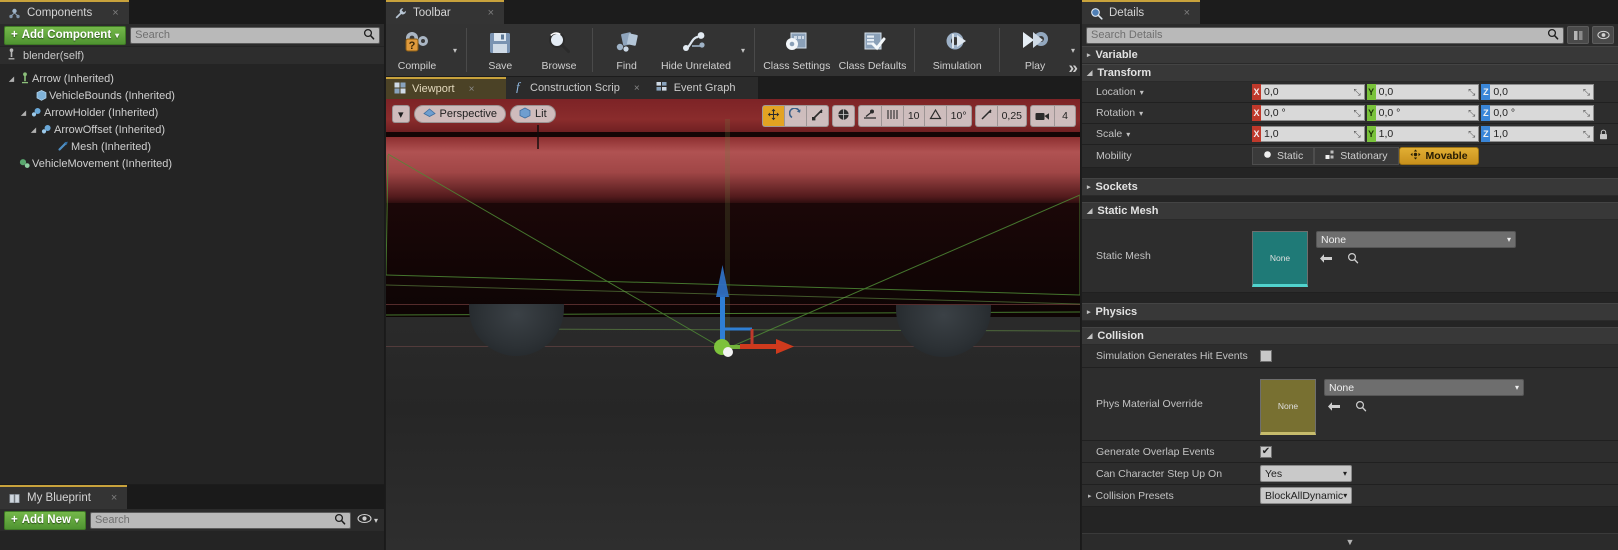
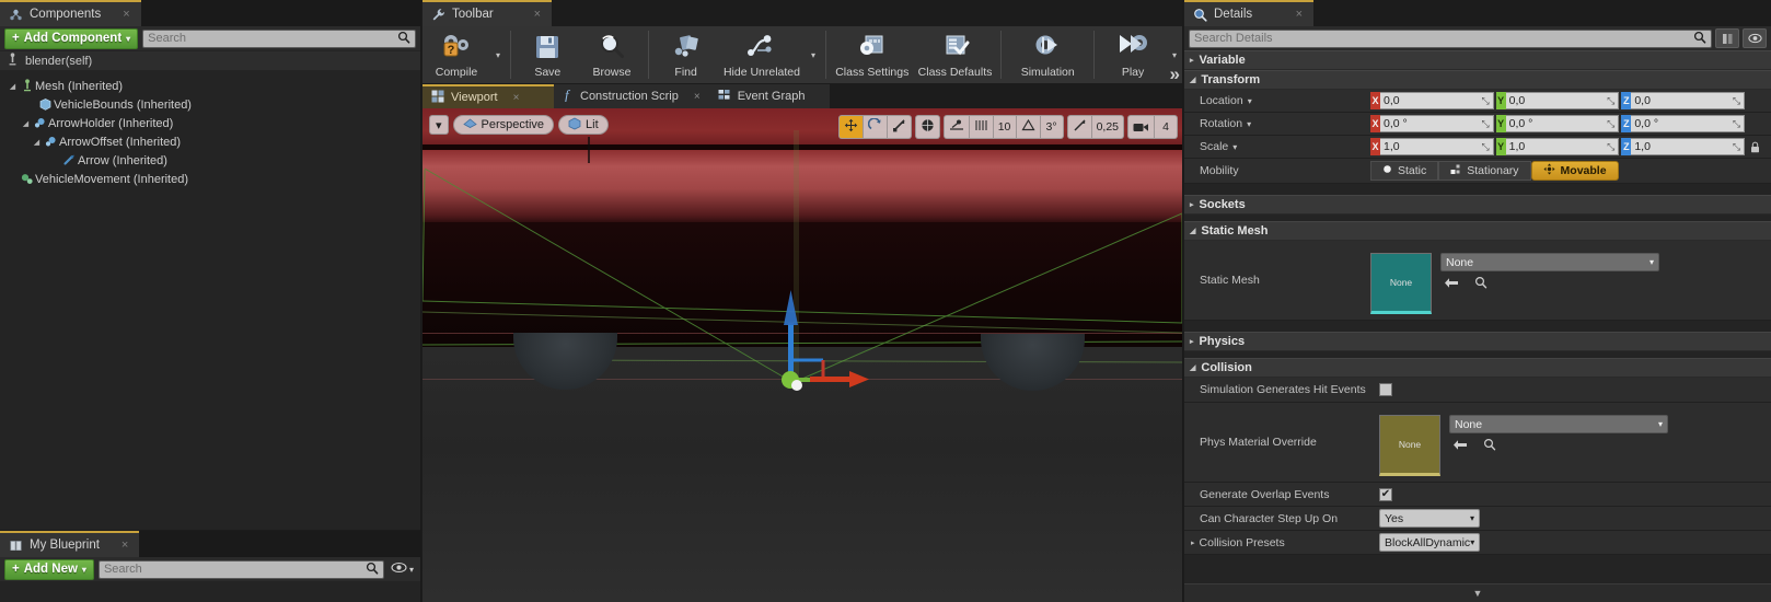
  Components
  ×
  +
  Add Component
  ▾
  Search
  blender(self)
- Arrow (Inherited)
+ Mesh (Inherited)
  VehicleBounds (Inherited)
  ArrowHolder (Inherited)
  ArrowOffset (Inherited)
- Mesh (Inherited)
+ Arrow (Inherited)
  VehicleMovement (Inherited)
  My Blueprint
  ×
  +
  Add New
  ▾
  Search
  ▾
  Toolbar
  ×
  ?
  Compile
  ▾
  Save
  Browse
  Find
  Hide Unrelated
  ▾
  Class Settings
  Class Defaults
  Simulation
  Play
  ▾
  »
  Viewport
  ×
  f
  Construction Scrip
  ×
  Event Graph
  ▾
  Perspective
  Lit
  10
- 10°
+ 3°
  0,25
  4
  Details
  ×
  Search Details
  Variable
  Transform
  Location
  ▾
  X
  0,0
  ⤡
  Y
  0,0
  ⤡
  Z
  0,0
  ⤡
  Rotation
  ▾
  X
  0,0 °
  ⤡
  Y
  0,0 °
  ⤡
  Z
  0,0 °
  ⤡
  Scale
  ▾
  X
  1,0
  ⤡
  Y
  1,0
  ⤡
  Z
  1,0
  ⤡
  Mobility
  Static
  Stationary
  Movable
  Sockets
  Static Mesh
  Static Mesh
  None
  None
  ▾
  Physics
  Collision
  Simulation Generates Hit Events
  Phys Material Override
  None
  None
  ▾
  Generate Overlap Events
  ✔
  Can Character Step Up On
  Yes
  ▾
  Collision Presets
  BlockAllDynamic
  ▾
  ▼
